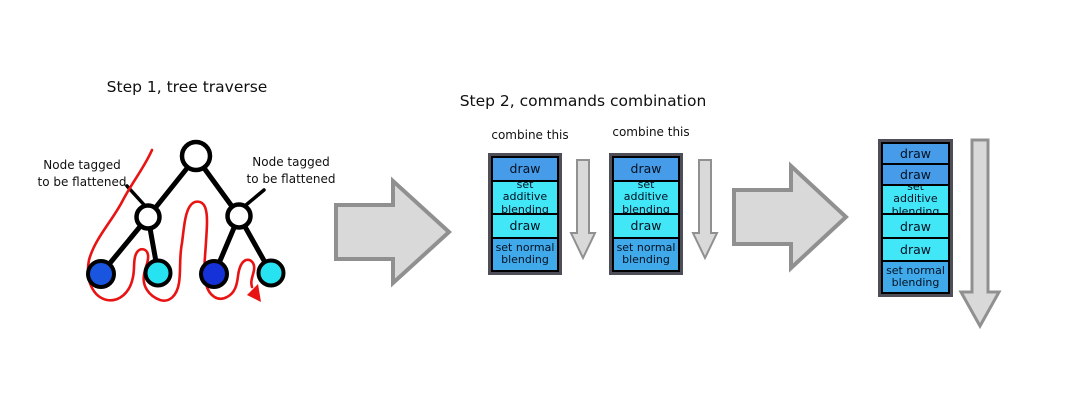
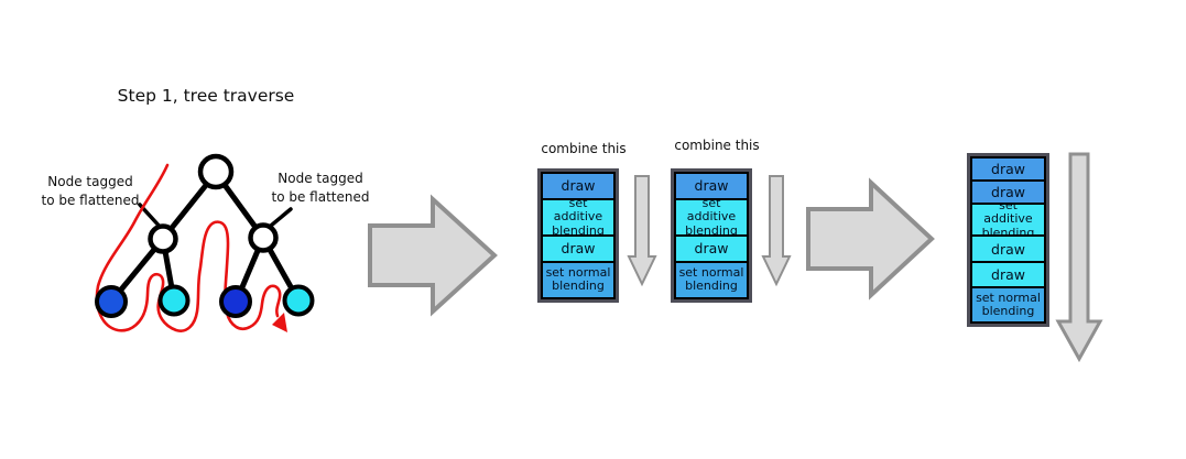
  Step 1, tree traverse
  Node tagged
  to be flattened
  Node tagged
  to be flattened
- Step 2, commands combination
  combine this
  combine this
  draw
  set additive blending
  draw
  set normal blending
  draw
  set additive blending
  draw
  set normal blending
  draw
  draw
  set additive blending
  draw
  draw
  set normal blending
